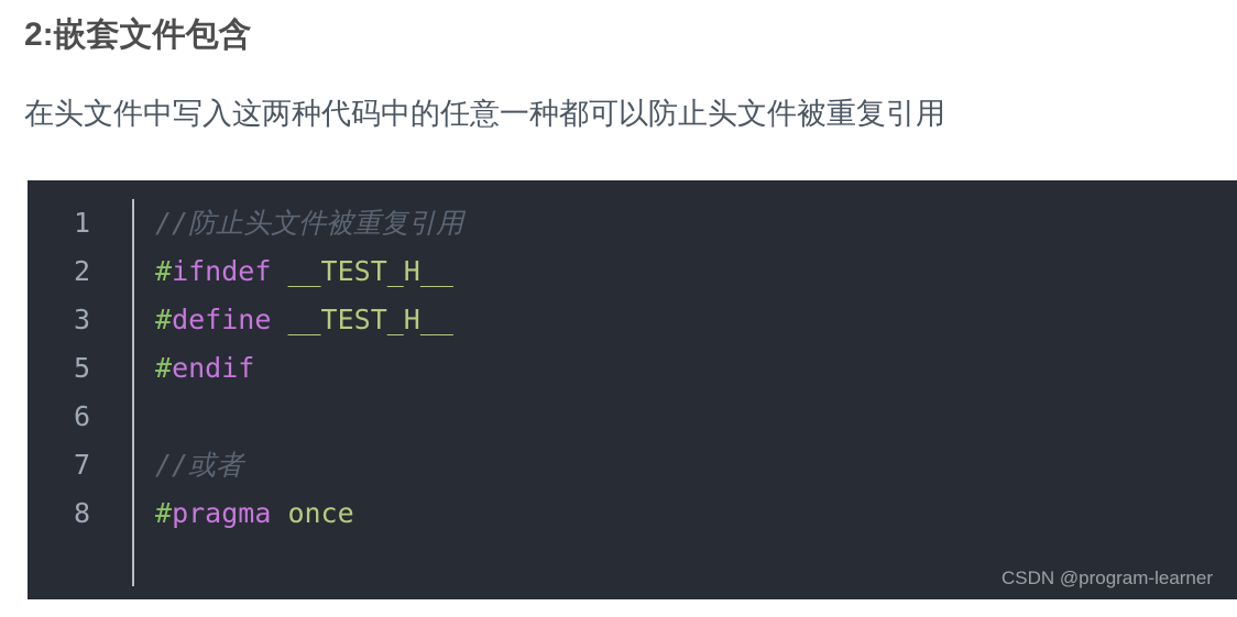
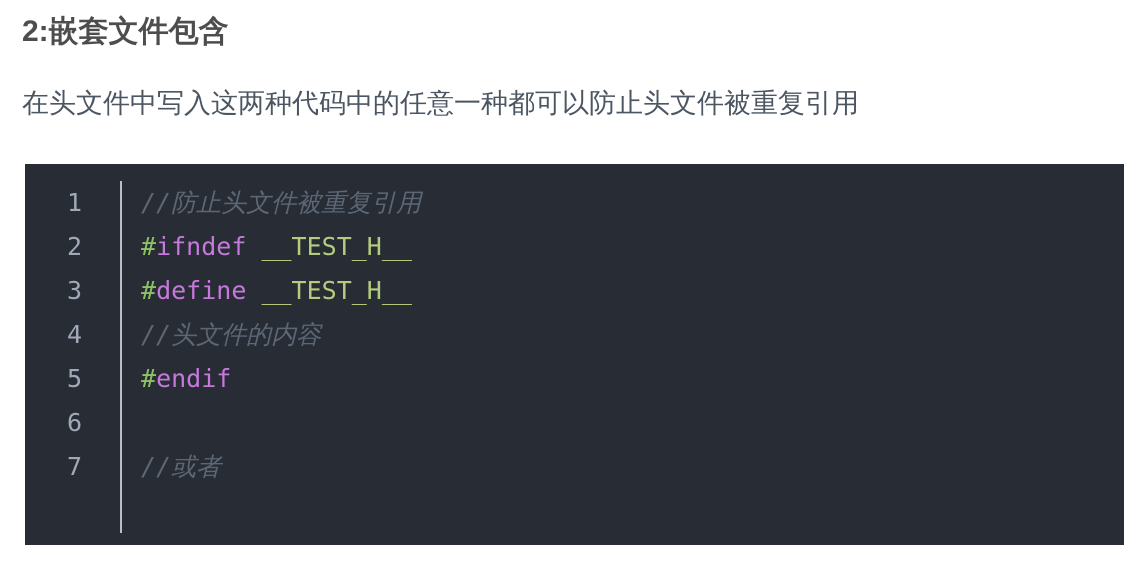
  2:嵌套文件包含
  在头文件中写入这两种代码中的任意一种都可以防止头文件被重复引用
  1
  //防止头文件被重复引用
  2
  #ifndef __TEST_H__
  3
  #define __TEST_H__
+ 4
+ //头文件的内容
  5
  #endif
  6
  7
  //或者
- 8
- #pragma once
- CSDN @program-learner
